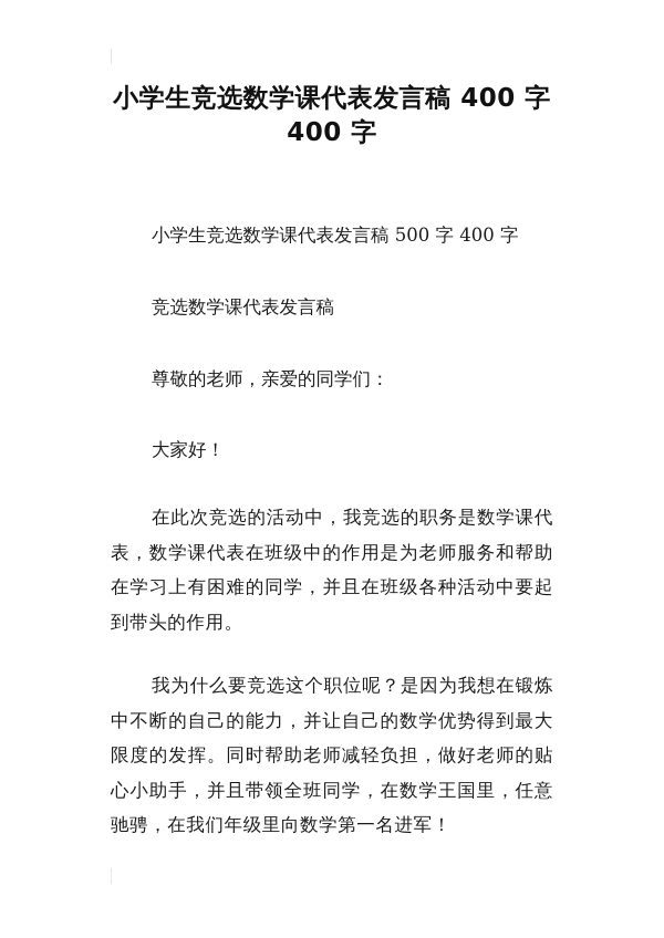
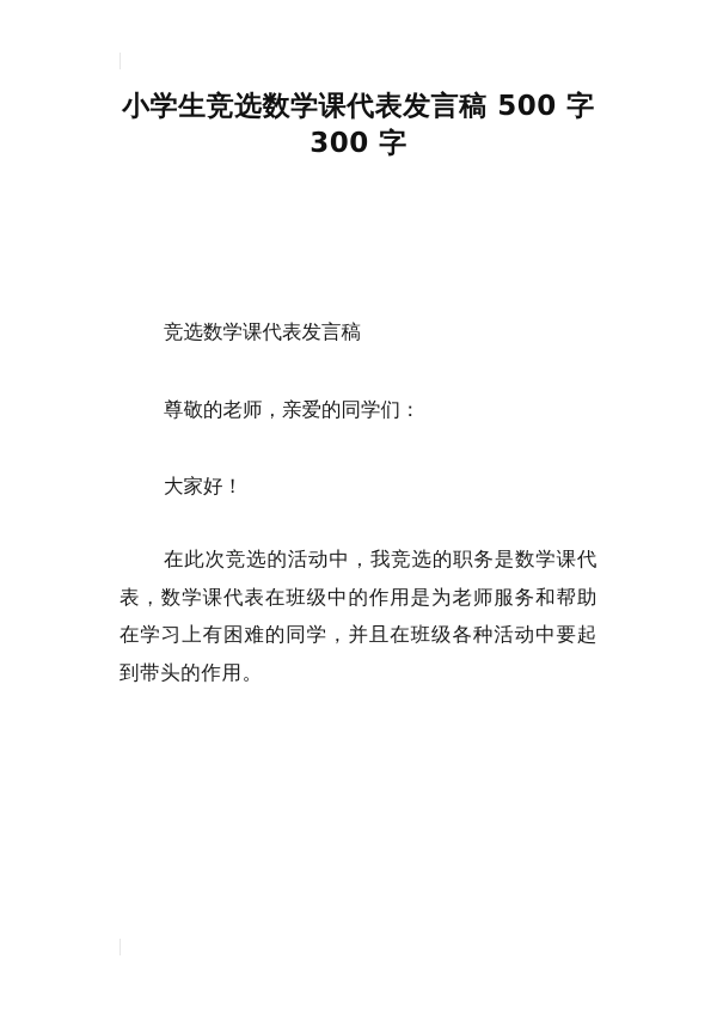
- 小学生竞选数学课代表发言稿 400 字
+ 小学生竞选数学课代表发言稿 500 字
- 400 字
+ 300 字
- 小学生竞选数学课代表发言稿 500 字 400 字
  竞选数学课代表发言稿
  尊敬的老师，亲爱的同学们：
  大家好！
  在此次竞选的活动中，我竞选的职务是数学课代表，数学课代表在班级中的作用是为老师服务和帮助在学习上有困难的同学，并且在班级各种活动中要起到带头的作用。
- 我为什么要竞选这个职位呢？是因为我想在锻炼中不断的自己的能力，并让自己的数学优势得到最大限度的发挥。同时帮助老师减轻负担，做好老师的贴心小助手，并且带领全班同学，在数学王国里，任意驰骋，在我们年级里向数学第一名进军！
